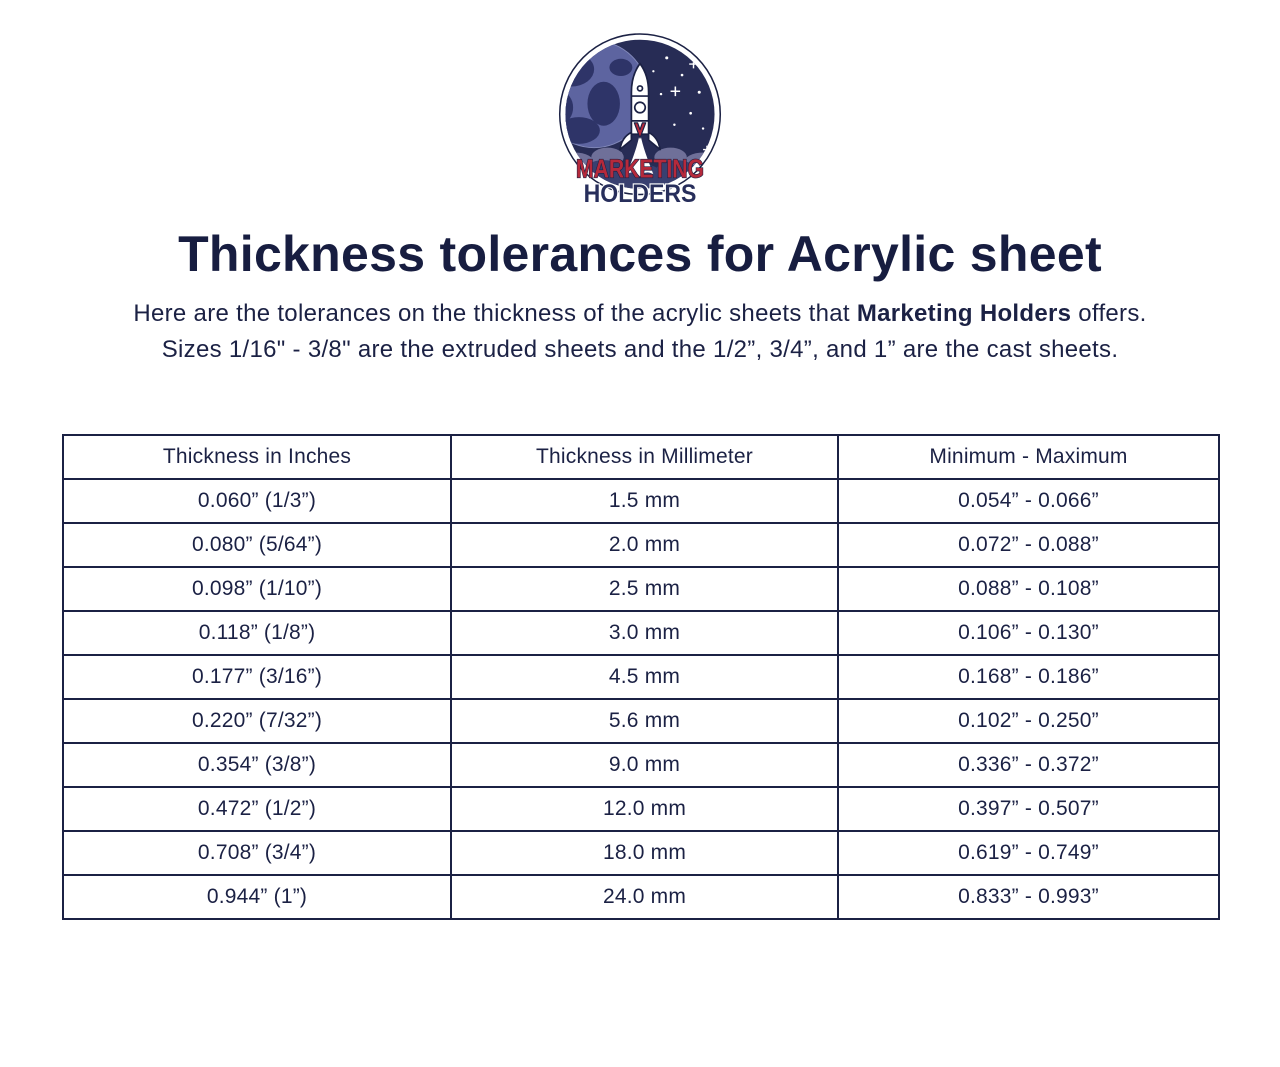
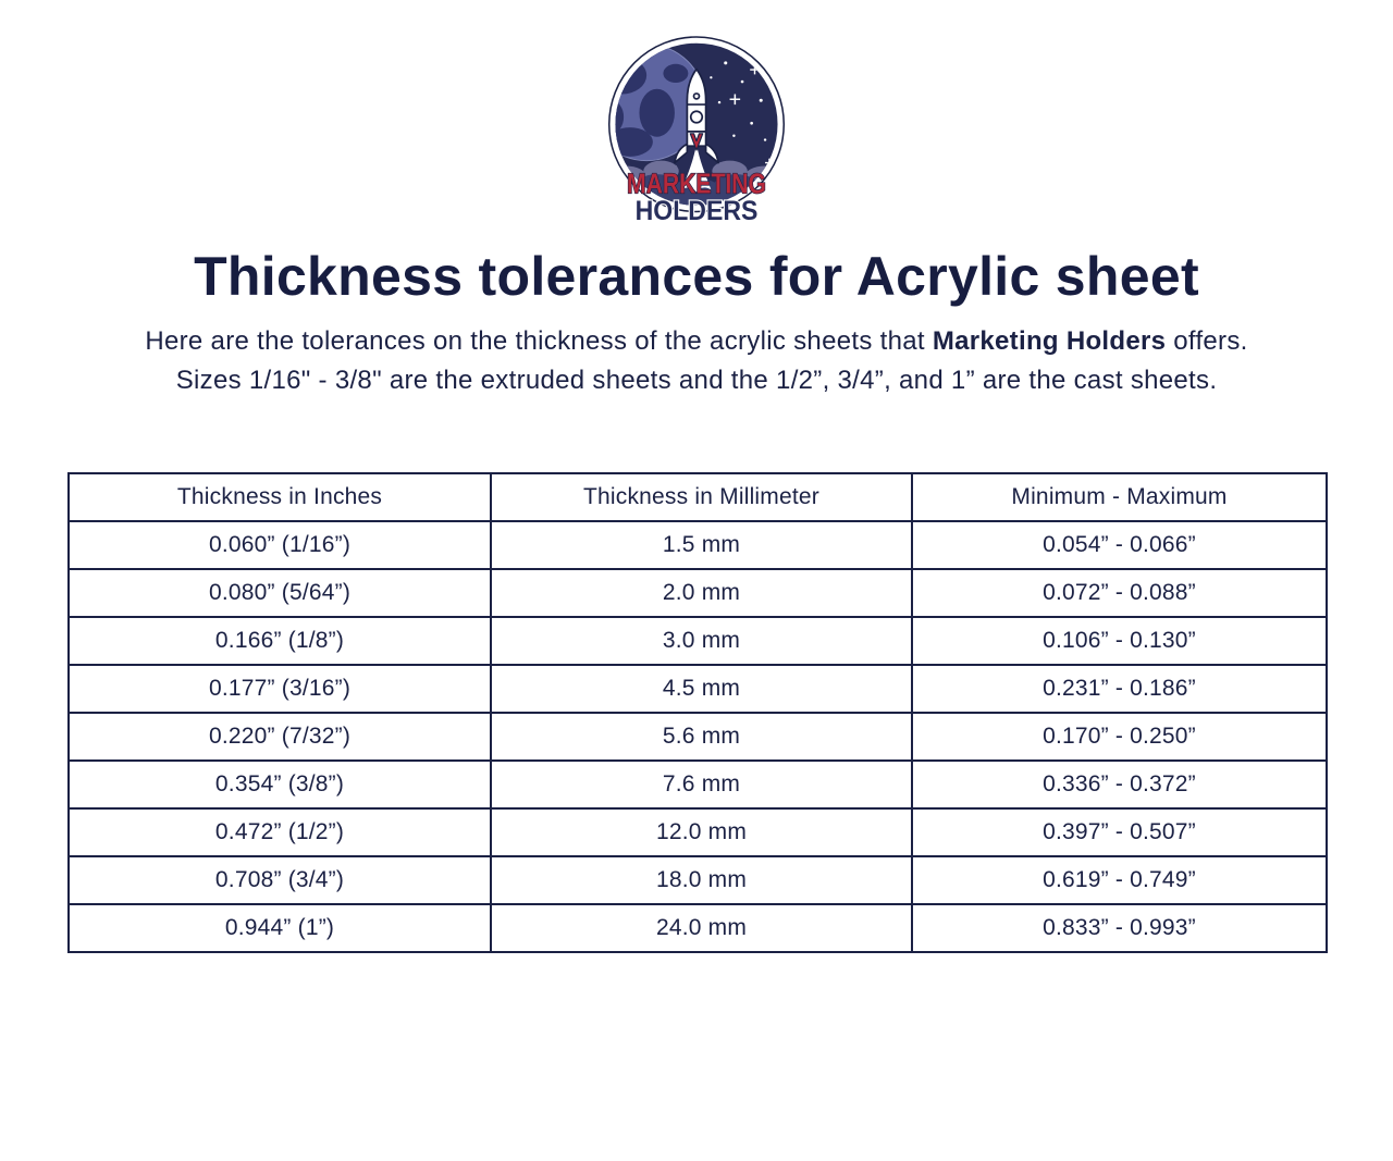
  MARKETING
  HOLDERS
  Thickness tolerances for Acrylic sheet
  Here are the tolerances on the thickness of the acrylic sheets that Marketing Holders offers.
  Sizes 1/16" - 3/8" are the extruded sheets and the 1/2”, 3/4”, and 1” are the cast sheets.
  Thickness in Inches	Thickness in Millimeter	Minimum - Maximum
- 0.060” (1/3”)	1.5 mm	0.054” - 0.066”
+ 0.060” (1/16”)	1.5 mm	0.054” - 0.066”
  0.080” (5/64”)	2.0 mm	0.072” - 0.088”
- 0.098” (1/10”)	2.5 mm	0.088” - 0.108”
- 0.118” (1/8”)	3.0 mm	0.106” - 0.130”
+ 0.166” (1/8”)	3.0 mm	0.106” - 0.130”
- 0.177” (3/16”)	4.5 mm	0.168” - 0.186”
+ 0.177” (3/16”)	4.5 mm	0.231” - 0.186”
- 0.220” (7/32”)	5.6 mm	0.102” - 0.250”
+ 0.220” (7/32”)	5.6 mm	0.170” - 0.250”
- 0.354” (3/8”)	9.0 mm	0.336” - 0.372”
+ 0.354” (3/8”)	7.6 mm	0.336” - 0.372”
  0.472” (1/2”)	12.0 mm	0.397” - 0.507”
  0.708” (3/4”)	18.0 mm	0.619” - 0.749”
  0.944” (1”)	24.0 mm	0.833” - 0.993”
